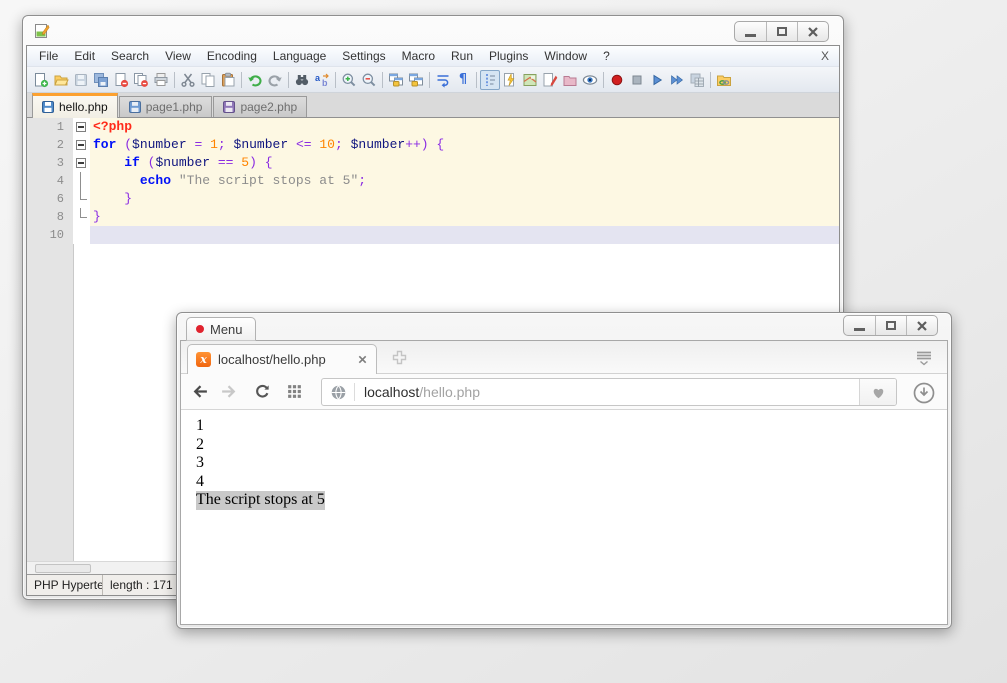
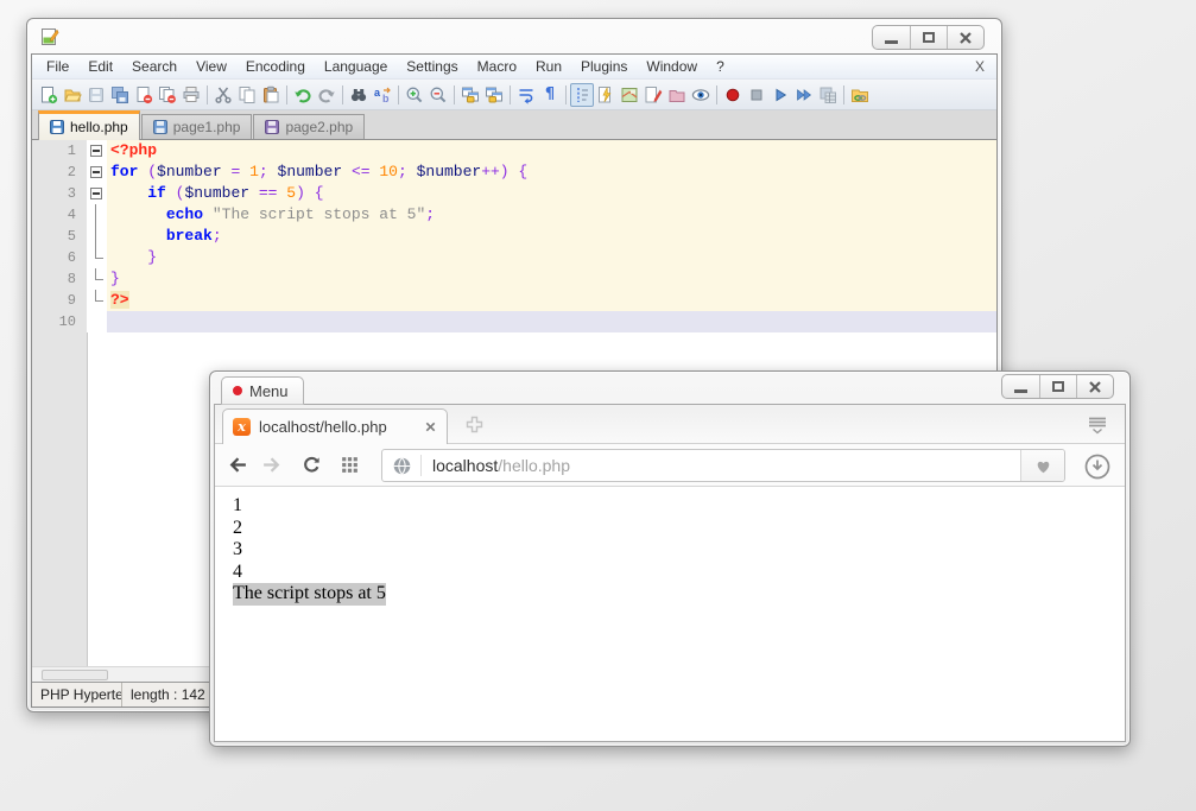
  File
  Edit
  Search
  View
  Encoding
  Language
  Settings
  Macro
  Run
  Plugins
  Window
  ?
  X
  a
  b
  ¶
  hello.php
  page1.php
  page2.php
  1
  <?php
  2
  for ($number = 1; $number <= 10; $number++) {
  3
  if ($number == 5) {
  4
  echo "The script stops at 5";
+ 5
+ break;
  6
  }
  8
  }
+ 9
+ ?>
  10
  PHP Hyperte
- length : 171
+ length : 142
  Menu
  x
  localhost/hello.php
  localhost
  /hello.php
  1
  2
  3
  4
  The script stops at 5
